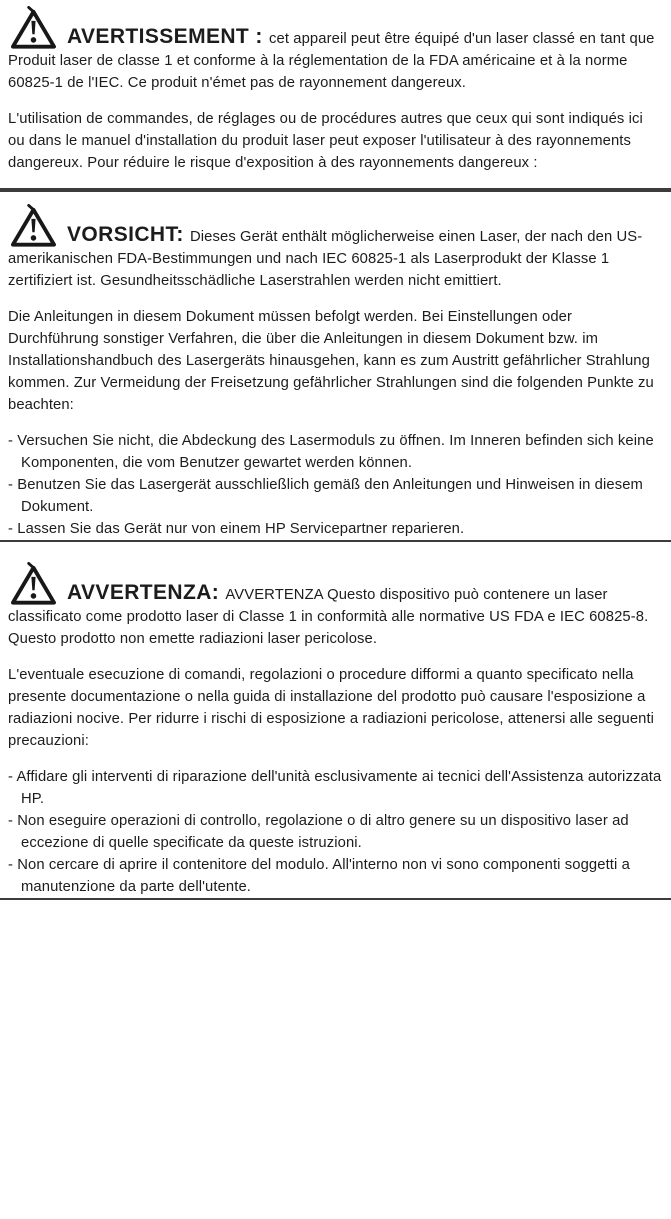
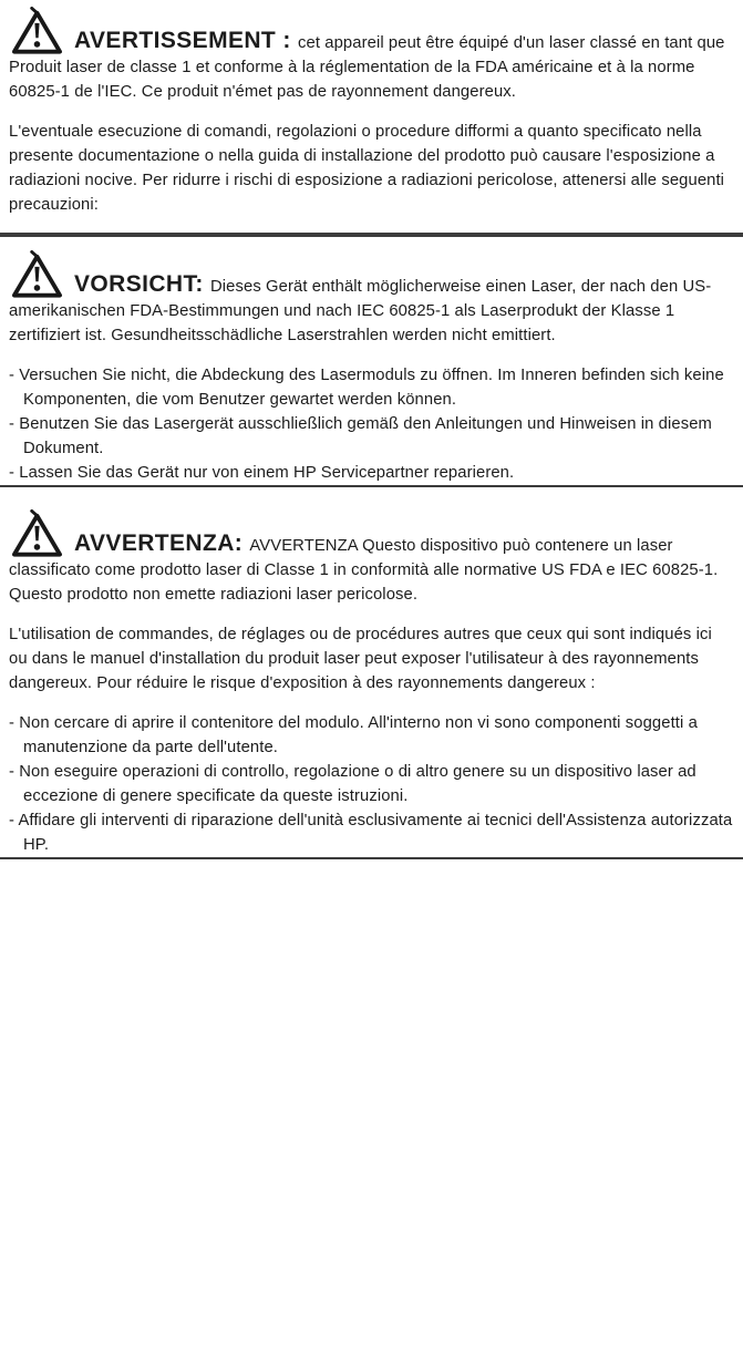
  AVERTISSEMENT : cet appareil peut être équipé d'un laser classé en tant que Produit laser de classe 1 et conforme à la réglementation de la FDA américaine et à la norme 60825-1 de l'IEC. Ce produit n'émet pas de rayonnement dangereux.
- L'utilisation de commandes, de réglages ou de procédures autres que ceux qui sont indiqués ici ou dans le manuel d'installation du produit laser peut exposer l'utilisateur à des rayonnements dangereux. Pour réduire le risque d'exposition à des rayonnements dangereux :
+ L'eventuale esecuzione di comandi, regolazioni o procedure difformi a quanto specificato nella presente documentazione o nella guida di installazione del prodotto può causare l'esposizione a radiazioni nocive. Per ridurre i rischi di esposizione a radiazioni pericolose, attenersi alle seguenti precauzioni:
  VORSICHT: Dieses Gerät enthält möglicherweise einen Laser, der nach den US-amerikanischen FDA-Bestimmungen und nach IEC 60825-1 als Laserprodukt der Klasse 1 zertifiziert ist. Gesundheitsschädliche Laserstrahlen werden nicht emittiert.
- Die Anleitungen in diesem Dokument müssen befolgt werden. Bei Einstellungen oder Durchführung sonstiger Verfahren, die über die Anleitungen in diesem Dokument bzw. im Installationshandbuch des Lasergeräts hinausgehen, kann es zum Austritt gefährlicher Strahlung kommen. Zur Vermeidung der Freisetzung gefährlicher Strahlungen sind die folgenden Punkte zu beachten:
  Versuchen Sie nicht, die Abdeckung des Lasermoduls zu öffnen. Im Inneren befinden sich keine Komponenten, die vom Benutzer gewartet werden können.
  Benutzen Sie das Lasergerät ausschließlich gemäß den Anleitungen und Hinweisen in diesem Dokument.
  Lassen Sie das Gerät nur von einem HP Servicepartner reparieren.
- AVVERTENZA: AVVERTENZA Questo dispositivo può contenere un laser classificato come prodotto laser di Classe 1 in conformità alle normative US FDA e IEC 60825-8. Questo prodotto non emette radiazioni laser pericolose.
+ AVVERTENZA: AVVERTENZA Questo dispositivo può contenere un laser classificato come prodotto laser di Classe 1 in conformità alle normative US FDA e IEC 60825-1. Questo prodotto non emette radiazioni laser pericolose.
- L'eventuale esecuzione di comandi, regolazioni o procedure difformi a quanto specificato nella presente documentazione o nella guida di installazione del prodotto può causare l'esposizione a radiazioni nocive. Per ridurre i rischi di esposizione a radiazioni pericolose, attenersi alle seguenti precauzioni:
+ L'utilisation de commandes, de réglages ou de procédures autres que ceux qui sont indiqués ici ou dans le manuel d'installation du produit laser peut exposer l'utilisateur à des rayonnements dangereux. Pour réduire le risque d'exposition à des rayonnements dangereux :
- Affidare gli interventi di riparazione dell'unità esclusivamente ai tecnici dell'Assistenza autorizzata HP.
+ Non cercare di aprire il contenitore del modulo. All'interno non vi sono componenti soggetti a manutenzione da parte dell'utente.
- Non eseguire operazioni di controllo, regolazione o di altro genere su un dispositivo laser ad eccezione di quelle specificate da queste istruzioni.
+ Non eseguire operazioni di controllo, regolazione o di altro genere su un dispositivo laser ad eccezione di genere specificate da queste istruzioni.
- Non cercare di aprire il contenitore del modulo. All'interno non vi sono componenti soggetti a manutenzione da parte dell'utente.
+ Affidare gli interventi di riparazione dell'unità esclusivamente ai tecnici dell'Assistenza autorizzata HP.
